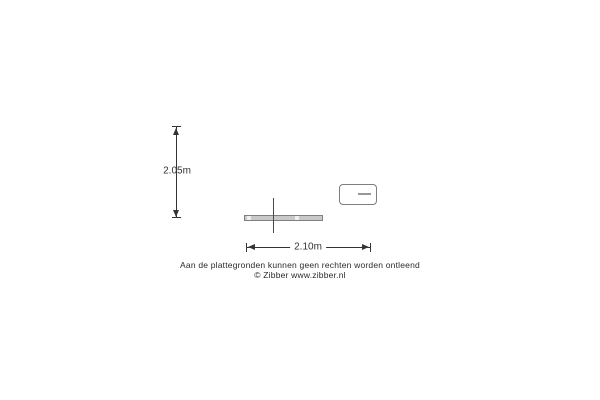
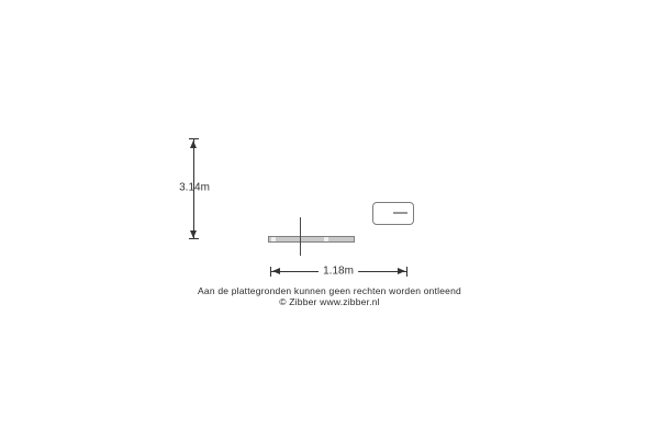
- 2.05m
+ 3.14m
- 2.10m
+ 1.18m
  Aan de plattegronden kunnen geen rechten worden ontleend
  © Zibber www.zibber.nl
